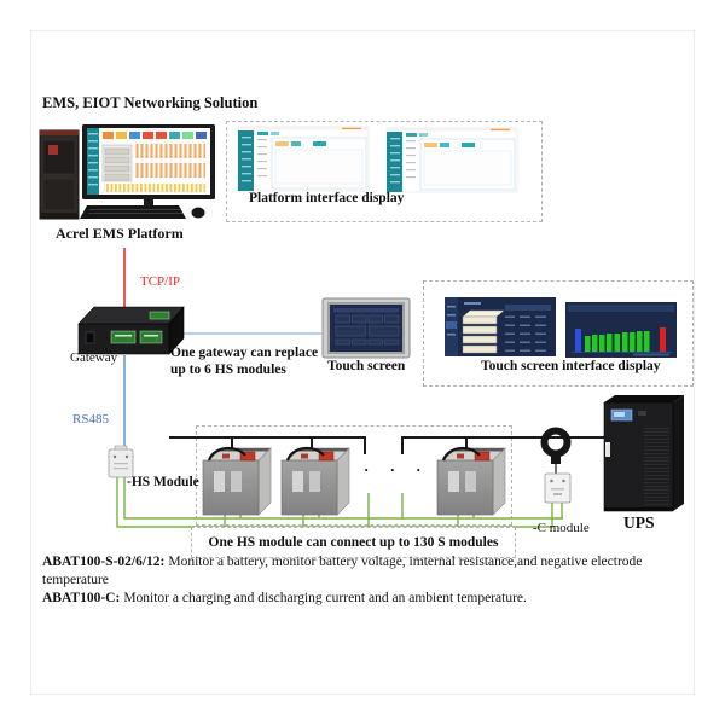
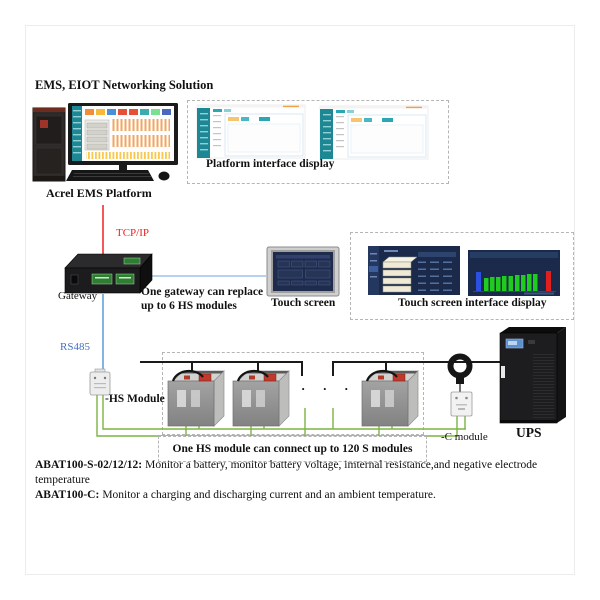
  EMS, EIOT Networking Solution
  Acrel EMS Platform
  Platform interface display
  TCP/IP
  Gateway
  One gateway can replace
  up to 6 HS modules
  Touch screen
  Touch screen interface display
  RS485
  -HS Module
  · · ·
- One HS module can connect up to 130 S modules
+ One HS module can connect up to 120 S modules
  -C module
  UPS
- ABAT100-S-02/6/12: Monitor a battery, monitor battery voltage, imternal resistance,and negative electrode temperature
+ ABAT100-S-02/12/12: Monitor a battery, monitor battery voltage, imternal resistance,and negative electrode temperature
  ABAT100-C: Monitor a charging and discharging current and an ambient temperature.
